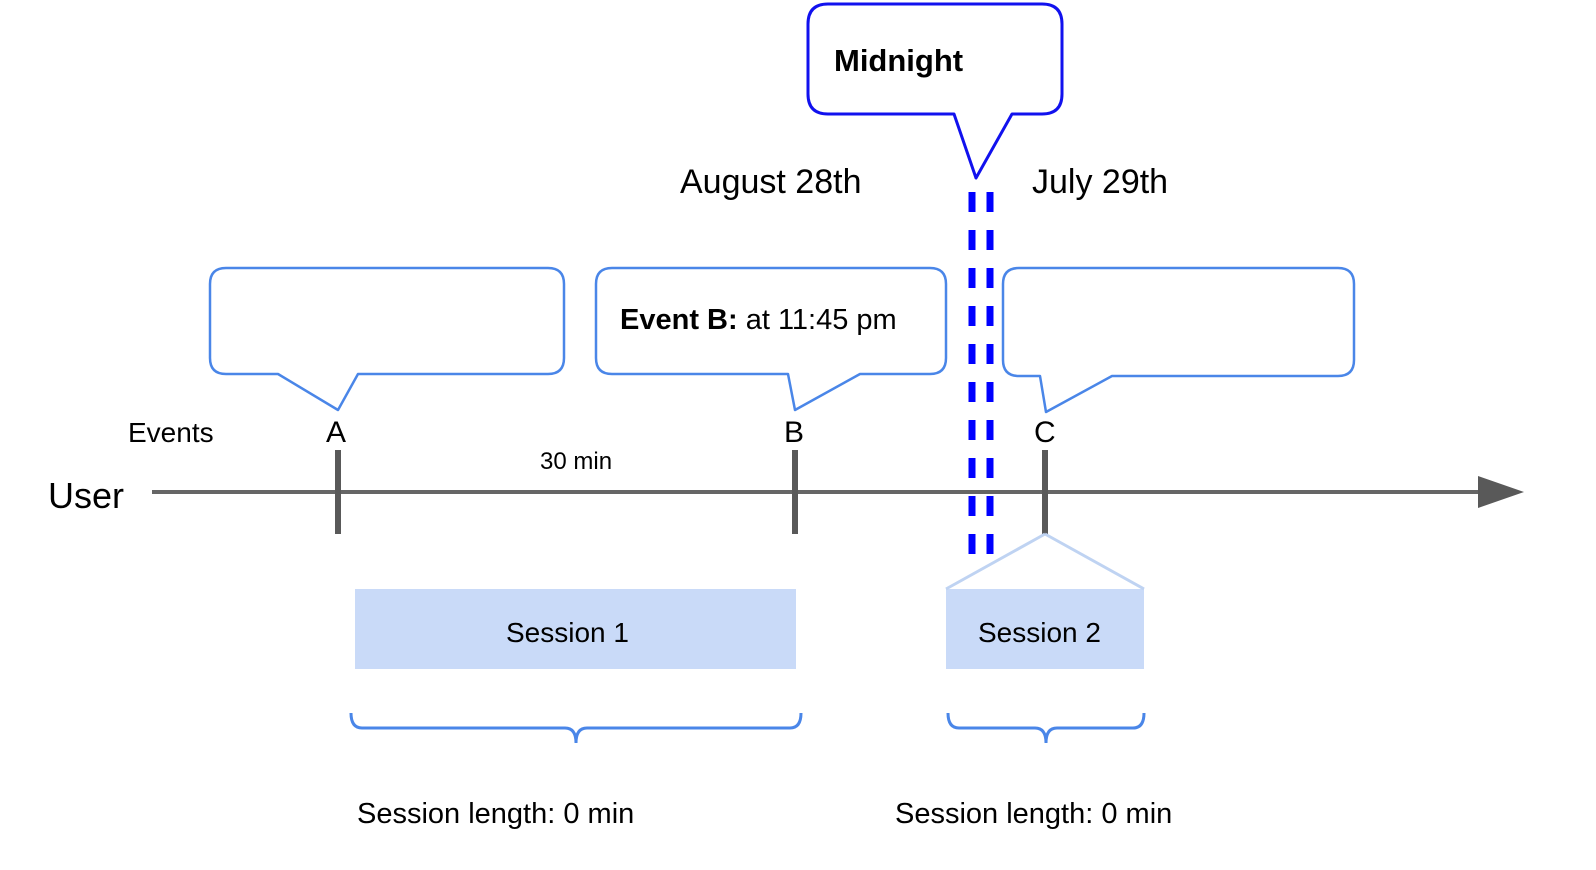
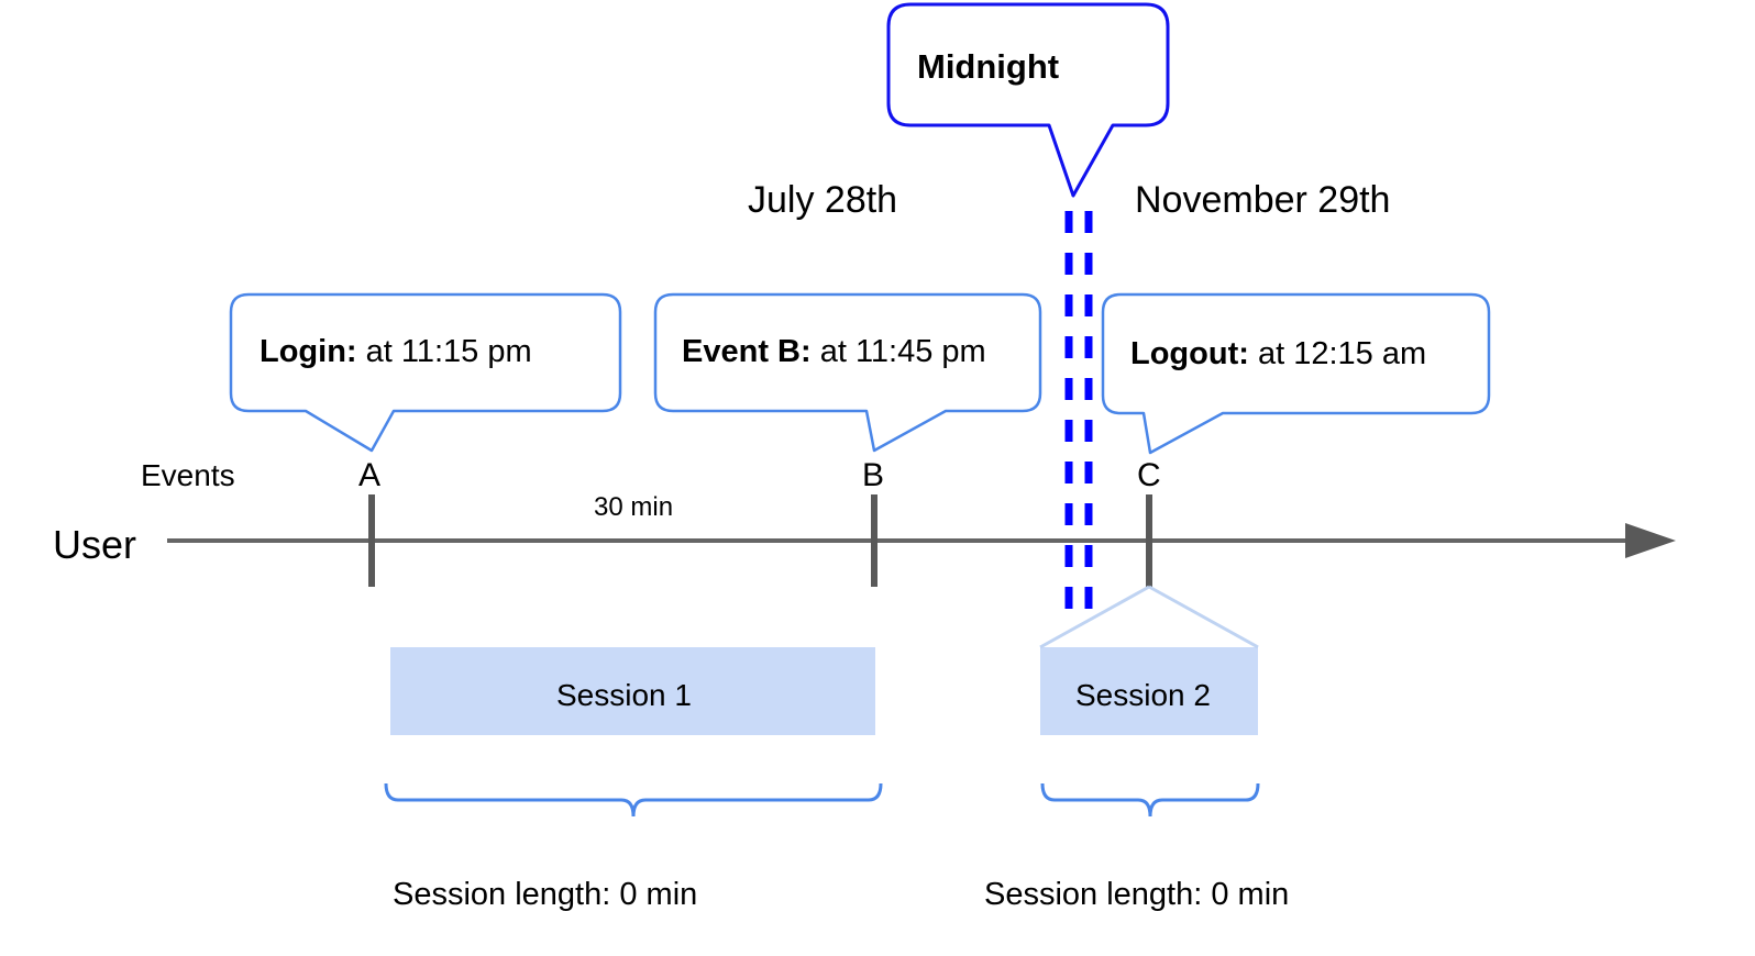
  Midnight
- August 28th
+ July 28th
- July 29th
+ November 29th
+ Login: at 11:15 pm
  Event B: at 11:45 pm
+ Logout: at 12:15 am
  Events
  A
  B
  C
  User
  30 min
  Session 1
  Session 2
  Session length: 0 min
  Session length: 0 min
